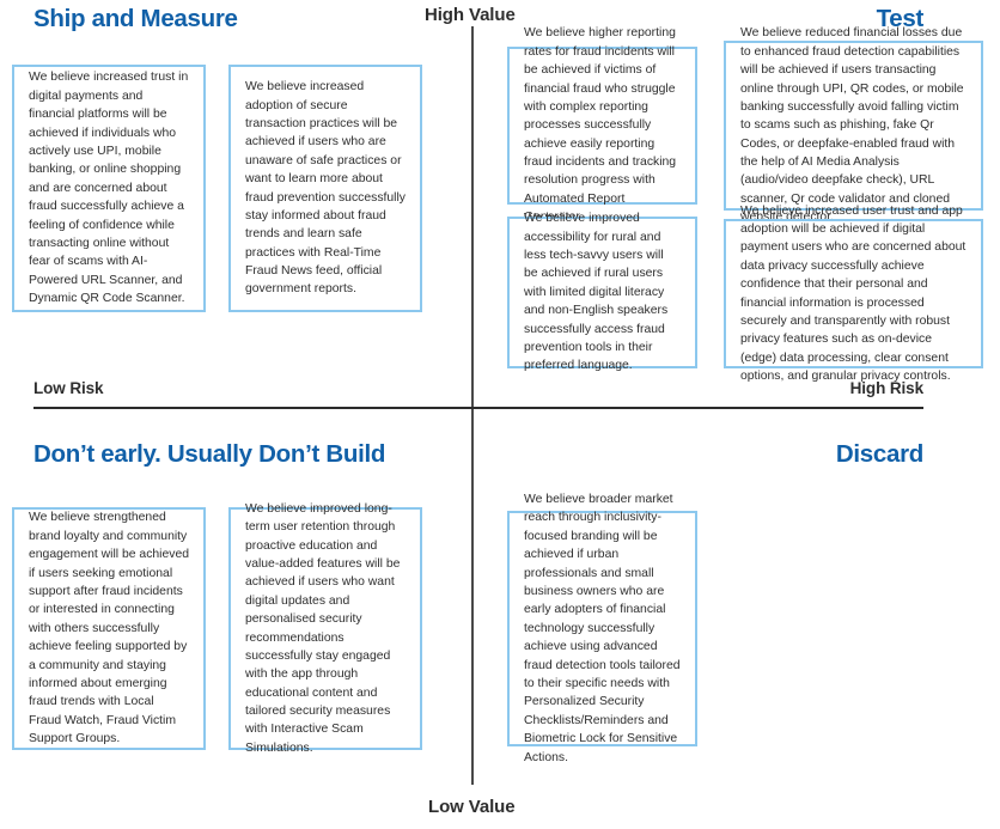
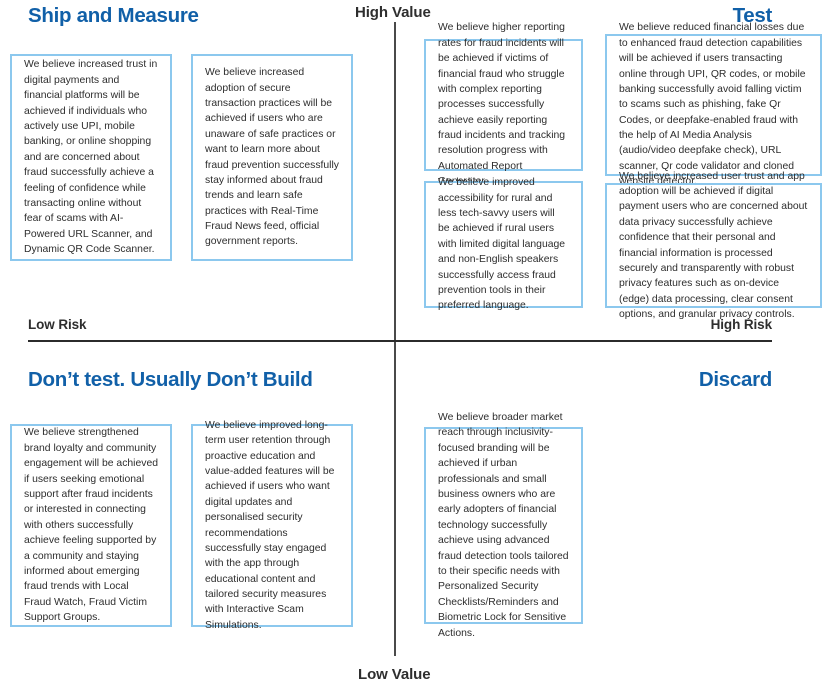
  High Value
  Low Value
  Low Risk
  High Risk
  Ship and Measure
  Test
- Don’t early. Usually Don’t Build
+ Don’t test. Usually Don’t Build
  Discard
  We believe increased trust in digital payments and financial platforms will be achieved if individuals who actively use UPI, mobile banking, or online shopping and are concerned about fraud successfully achieve a feeling of confidence while transacting online without fear of scams with AI-Powered URL Scanner, and Dynamic QR Code Scanner.
  We believe increased adoption of secure transaction practices will be achieved if users who are unaware of safe practices or want to learn more about fraud prevention successfully stay informed about fraud trends and learn safe practices with Real-Time Fraud News feed, official government reports.
  We believe higher reporting rates for fraud incidents will be achieved if victims of financial fraud who struggle with complex reporting processes successfully achieve easily reporting fraud incidents and tracking resolution progress with Automated Report
  We believe reduced financial losses due to enhanced fraud detection capabilities will be achieved if users transacting online through UPI, QR codes, or mobile banking successfully avoid falling victim to scams such as phishing, fake Qr Codes, or deepfake-enabled fraud with the help of AI Media Analysis (audio/video deepfake check), URL scanner, Qr code validator and cloned website detector.
- We believe improved accessibility for rural and less tech-savvy users will be achieved if rural users with limited digital literacy and non-English speakers successfully access fraud prevention tools in their preferred language.
+ We believe improved accessibility for rural and less tech-savvy users will be achieved if rural users with limited digital language and non-English speakers successfully access fraud prevention tools in their preferred language.
  We believe increased user trust and app adoption will be achieved if digital payment users who are concerned about data privacy successfully achieve confidence that their personal and financial information is processed securely and transparently with robust privacy features such as on-device (edge) data processing, clear consent options, and granular privacy controls.
  We believe strengthened brand loyalty and community engagement will be achieved if users seeking emotional support after fraud incidents or interested in connecting with others successfully achieve feeling supported by a community and staying informed about emerging fraud trends with Local Fraud Watch, Fraud Victim Support Groups.
  We believe improved long-term user retention through proactive education and value-added features will be achieved if users who want digital updates and personalised security recommendations successfully stay engaged with the app through educational content and tailored security measures with Interactive Scam Simulations.
  We believe broader market reach through inclusivity-focused branding will be achieved if urban professionals and small business owners who are early adopters of financial technology successfully achieve using advanced fraud detection tools tailored to their specific needs with Personalized Security Checklists/Reminders and Biometric Lock for Sensitive Actions.
